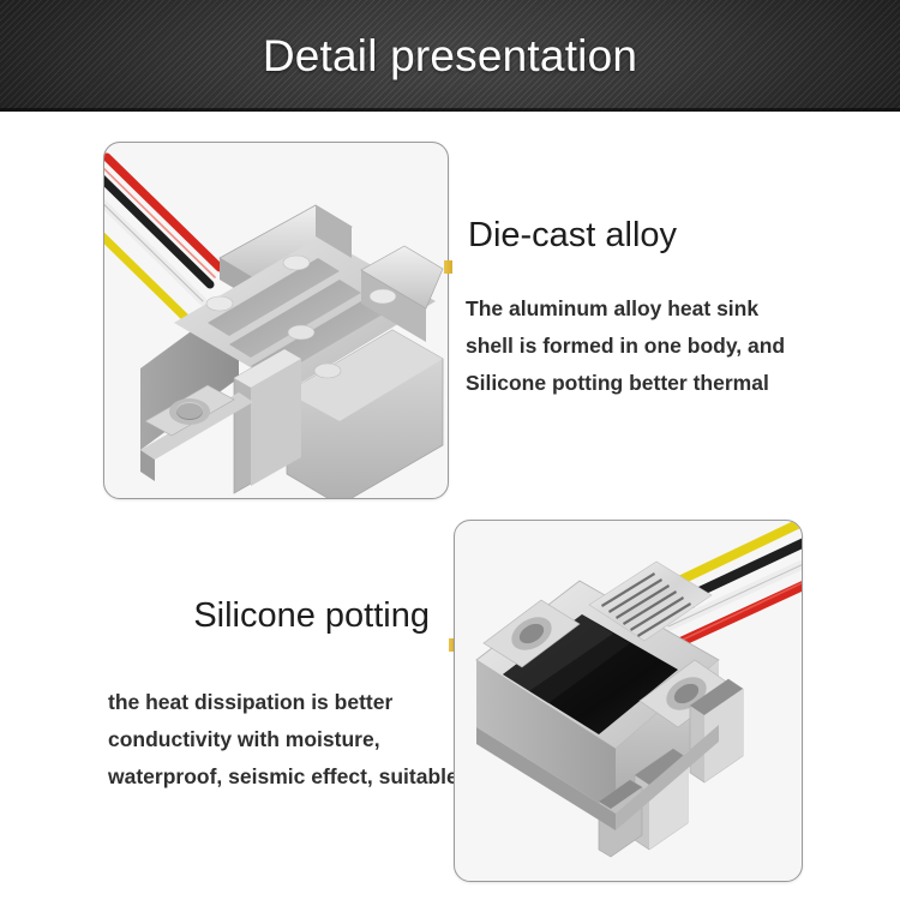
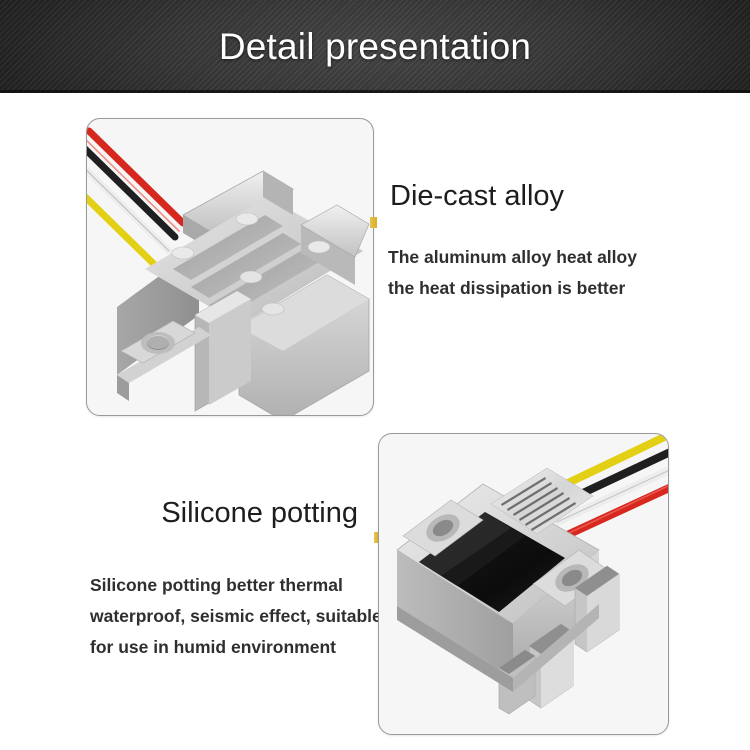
  Detail presentation
  Die-cast alloy
- The aluminum alloy heat sink
+ The aluminum alloy heat alloy
- shell is formed in one body, and
- Silicone potting better thermal
+ the heat dissipation is better
  Silicone potting
- the heat dissipation is better
+ Silicone potting better thermal
- conductivity with moisture,
  waterproof, seismic effect, suitable
+ for use in humid environment
